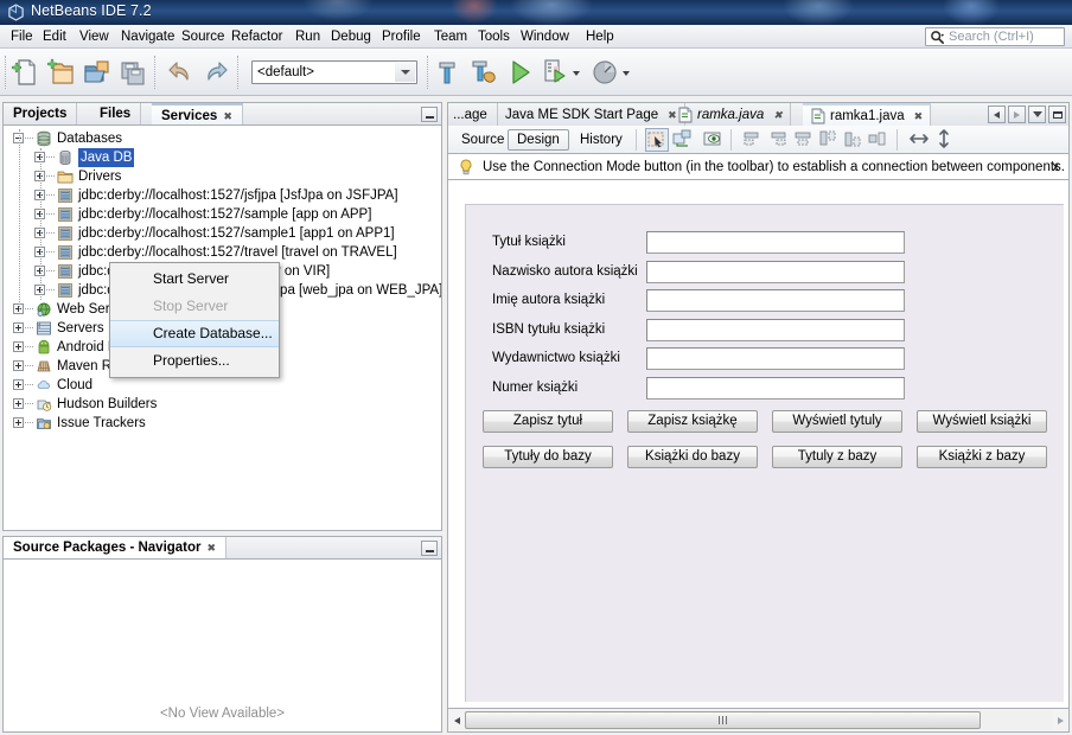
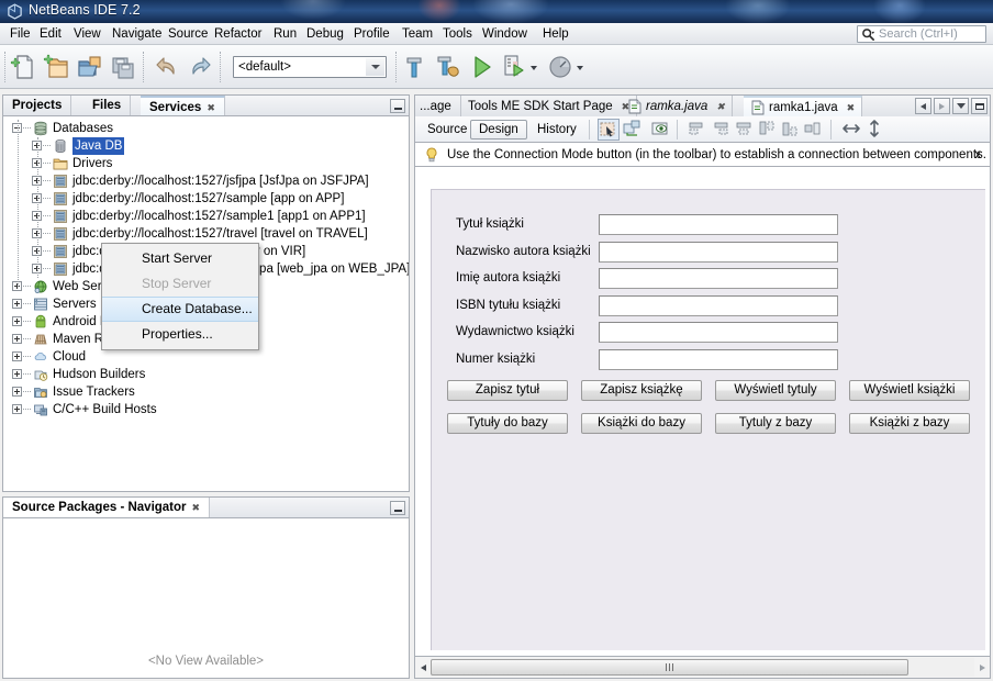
  NetBeans IDE 7.2
  File
  Edit
  View
  Navigate
  Source
  Refactor
  Run
  Debug
  Profile
  Team
  Tools
  Window
  Help
  Search (Ctrl+I)
  <default>
  Projects
  Files
  Services ✖
  Databases
  Java DB
  Drivers
  jdbc:derby://localhost:1527/jsfjpa [JsfJpa on JSFJPA]
  jdbc:derby://localhost:1527/sample [app on APP]
  jdbc:derby://localhost:1527/sample1 [app1 on APP1]
  jdbc:derby://localhost:1527/travel [travel on TRAVEL]
  Servers
  Cloud
  Hudson Builders
  Issue Trackers
+ C/C++ Build Hosts
  Start Server
  Stop Server
  Create Database...
  Properties...
  Source Packages - Navigator ✖
  <No View Available>
  ...age
- Java ME SDK Start Page
+ Tools ME SDK Start Page
  ✖
  ramka.java
  ✖
  ramka1.java
  ✖
  Source
  Design
  History
  Use the Connection Mode button (in the toolbar) to establish a connection between components.
  x
  Tytuł książki
  Nazwisko autora książki
  Imię autora książki
  ISBN tytułu książki
  Wydawnictwo książki
  Numer książki
  Zapisz tytuł
  Zapisz książkę
  Wyświetl tytuly
  Wyświetl książki
  Tytuły do bazy
  Książki do bazy
  Tytuly z bazy
  Książki z bazy
